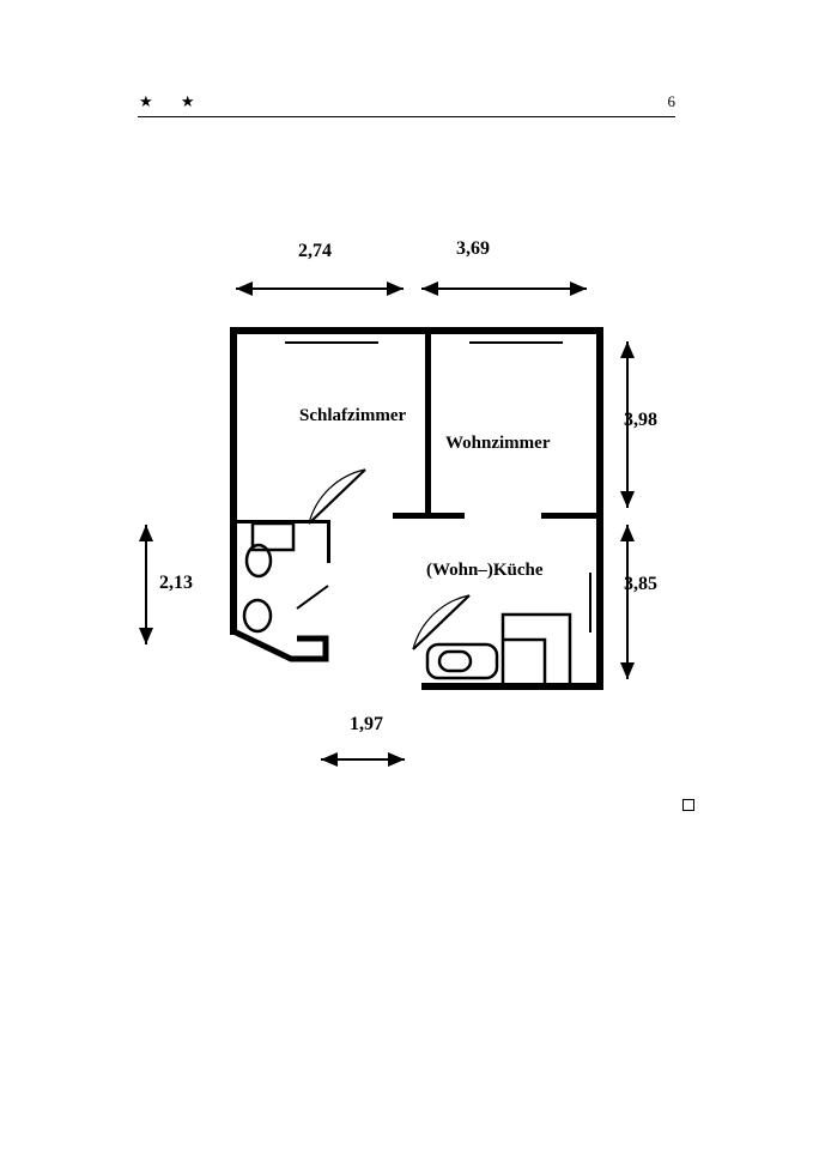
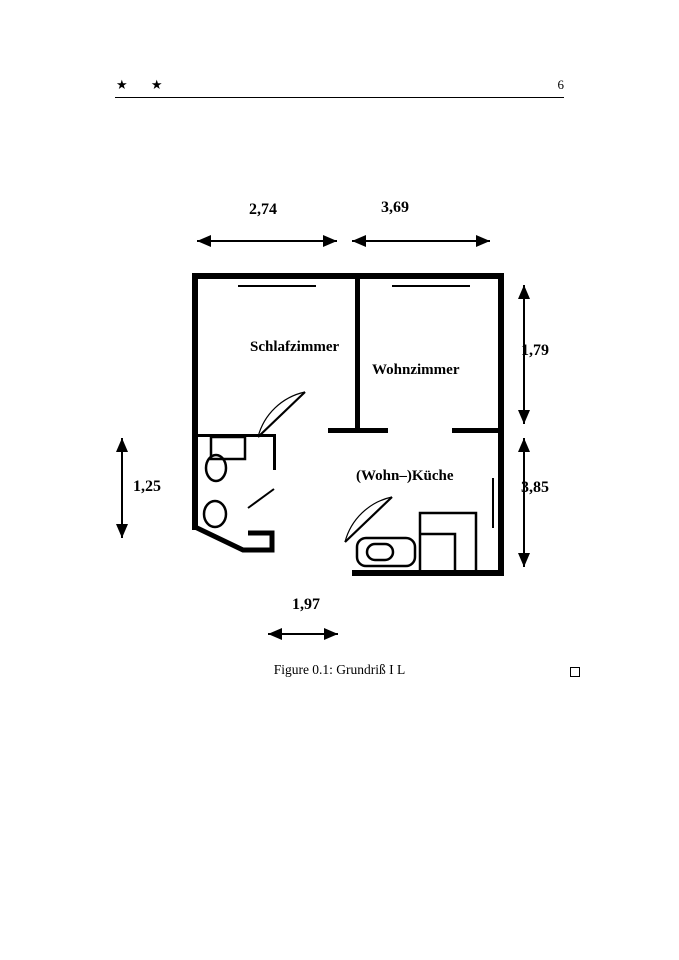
  ★ ★
  6
  Schlafzimmer
  Wohnzimmer
  (Wohn–)Küche
  2,74
  3,69
- 3,98
+ 1,79
  3,85
- 2,13
+ 1,25
  1,97
+ Figure 0.1: Grundriß I L
